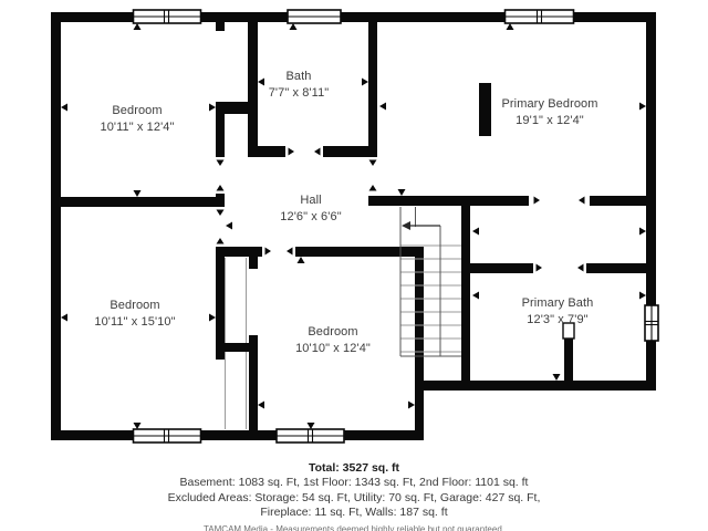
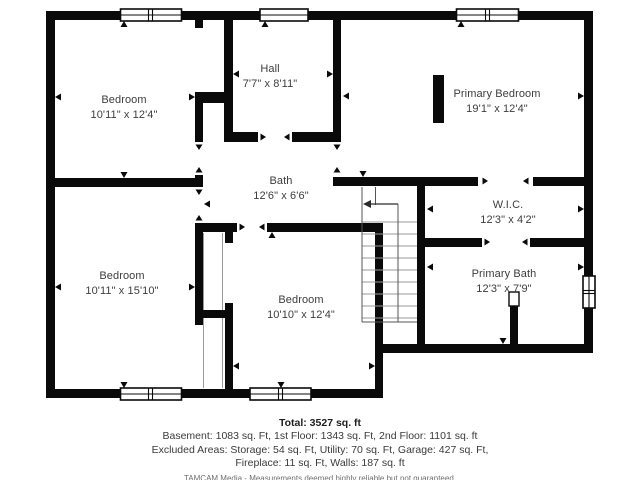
  Bedroom
  10'11" x 12'4"
- Bath
+ Hall
  7'7" x 8'11"
  Primary Bedroom
  19'1" x 12'4"
- Hall
+ Bath
  12'6" x 6'6"
+ W.I.C.
+ 12'3" x 4'2"
  Primary Bath
  12'3" x 7'9"
  Bedroom
  10'11" x 15'10"
  Bedroom
  10'10" x 12'4"
  Total: 3527 sq. ft
  Basement: 1083 sq. Ft, 1st Floor: 1343 sq. Ft, 2nd Floor: 1101 sq. ft
  Excluded Areas: Storage: 54 sq. Ft, Utility: 70 sq. Ft, Garage: 427 sq. Ft,
  Fireplace: 11 sq. Ft, Walls: 187 sq. ft
  TAMCAM Media - Measurements deemed highly reliable but not guaranteed.
